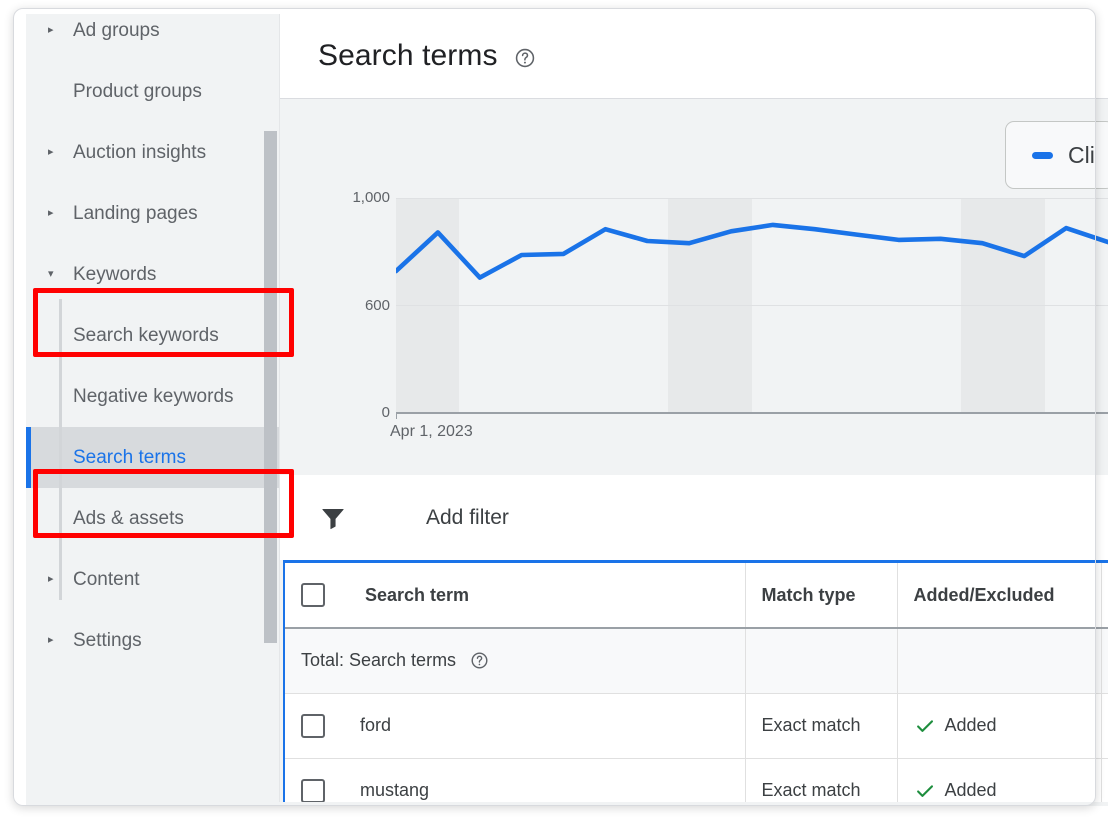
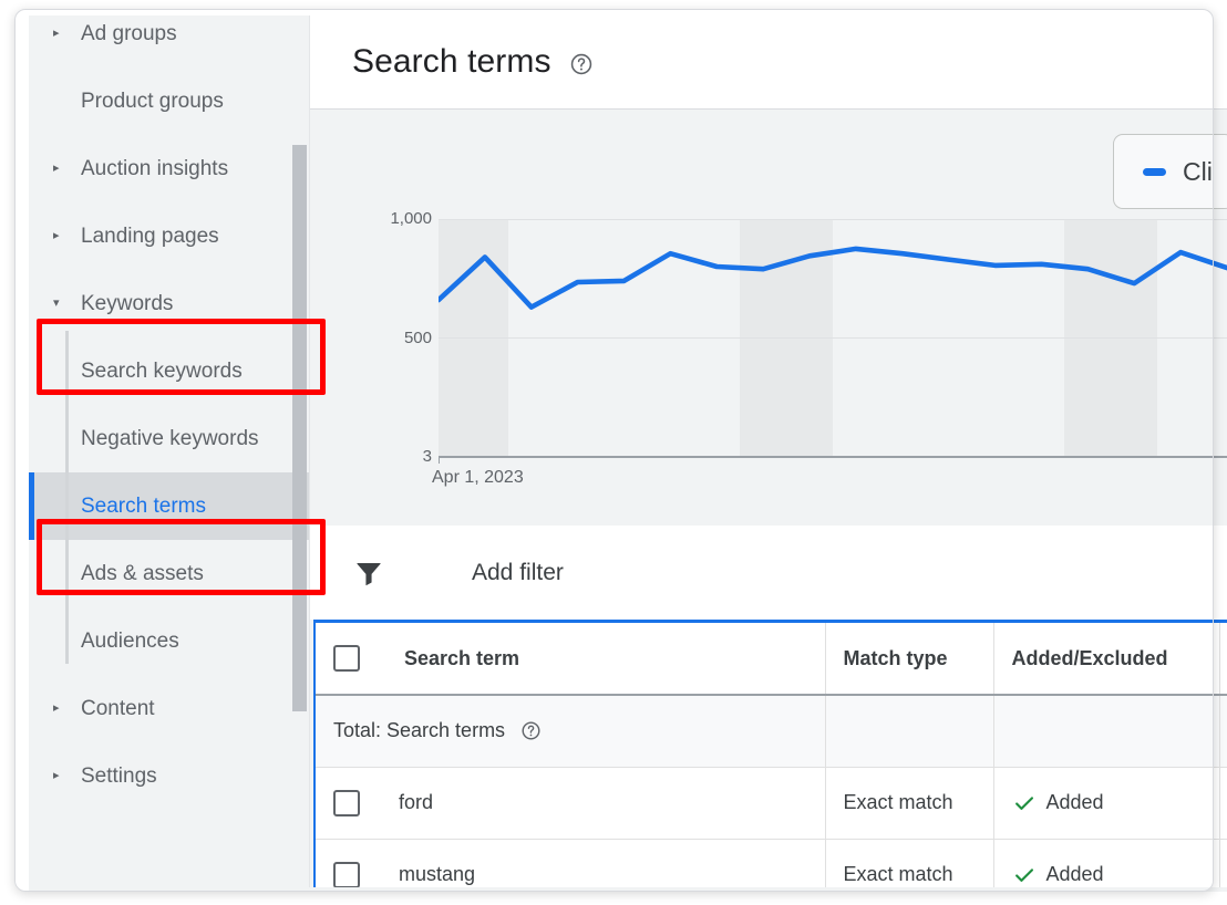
  ▸
  Ad groups
  Product groups
  ▸
  Auction insights
  ▸
  Landing pages
  ▾
  Keywords
  Search keywords
  Negative keywords
  Search terms
  Ads & assets
+ Audiences
  ▸
  Content
  ▸
  Settings
  Search terms
  Cli
  1,000
- 600
+ 500
- 0
+ 3
  Apr 1, 2023
  Add filter
  Search term	Match type	Added/Excluded
  Total: Search terms
  ford	Exact match	Added
  mustang	Exact match	Added
